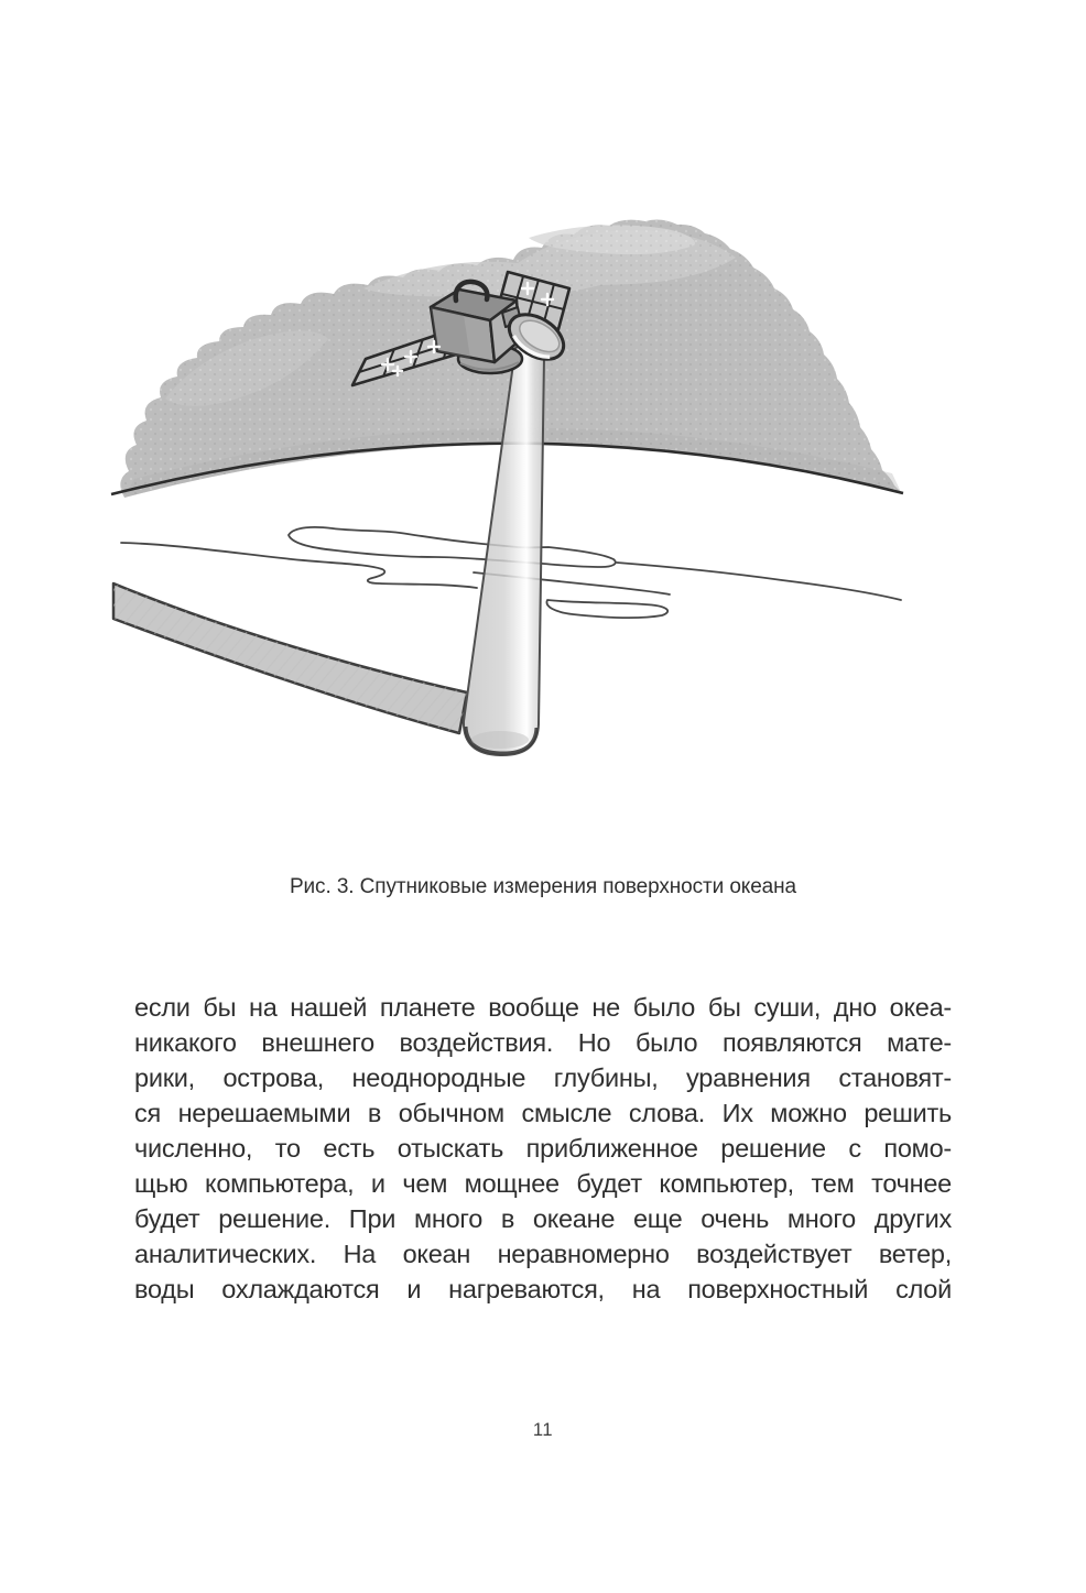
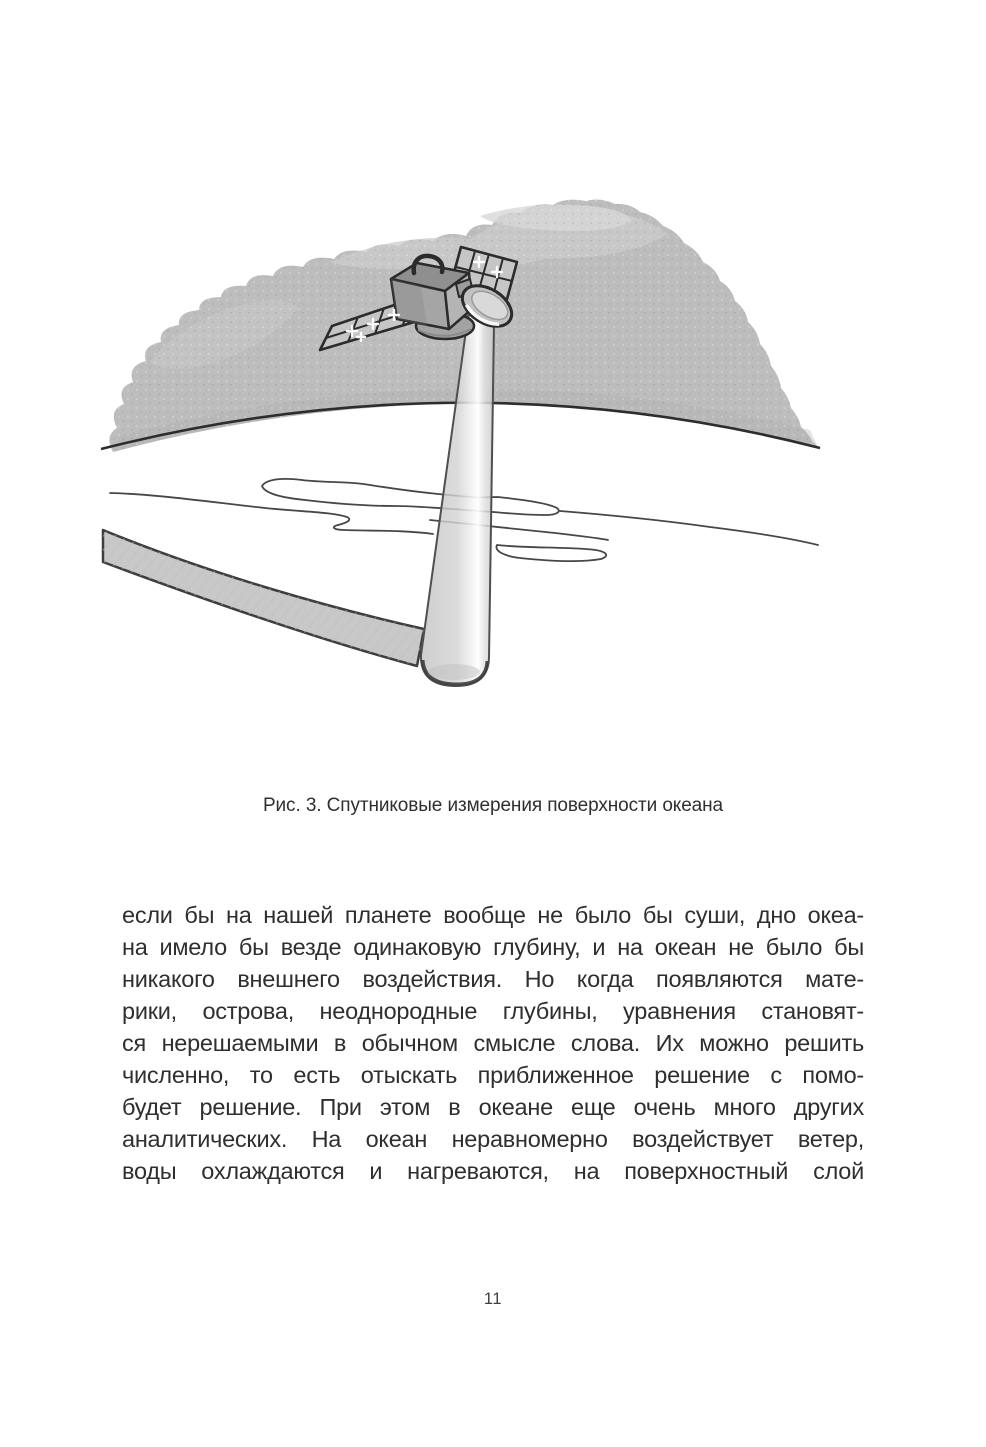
  Рис. 3. Спутниковые измерения поверхности океана
  если бы на нашей планете вообще не было бы суши, дно океа-
+ на имело бы везде одинаковую глубину, и на океан не было бы
- никакого внешнего воздействия. Но было появляются мате-
+ никакого внешнего воздействия. Но когда появляются мате-
  рики, острова, неоднородные глубины, уравнения становят-
  ся нерешаемыми в обычном смысле слова. Их можно решить
  численно, то есть отыскать приближенное решение с помо-
- щью компьютера, и чем мощнее будет компьютер, тем точнее
- будет решение. При много в океане еще очень много других
+ будет решение. При этом в океане еще очень много других
  аналитических. На океан неравномерно воздействует ветер,
  воды охлаждаются и нагреваются, на поверхностный слой
  11
